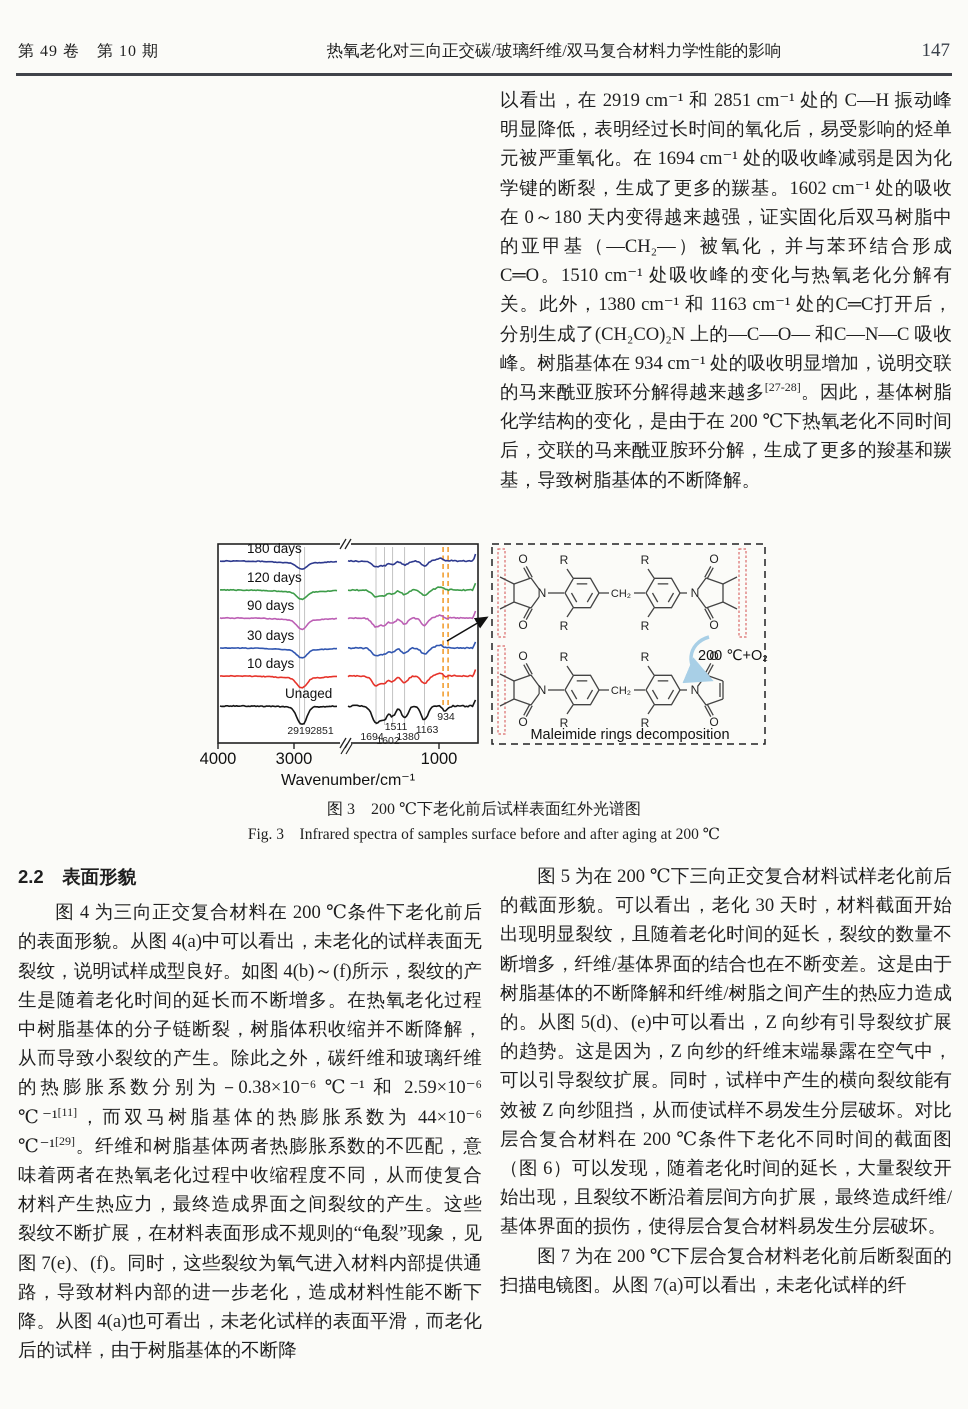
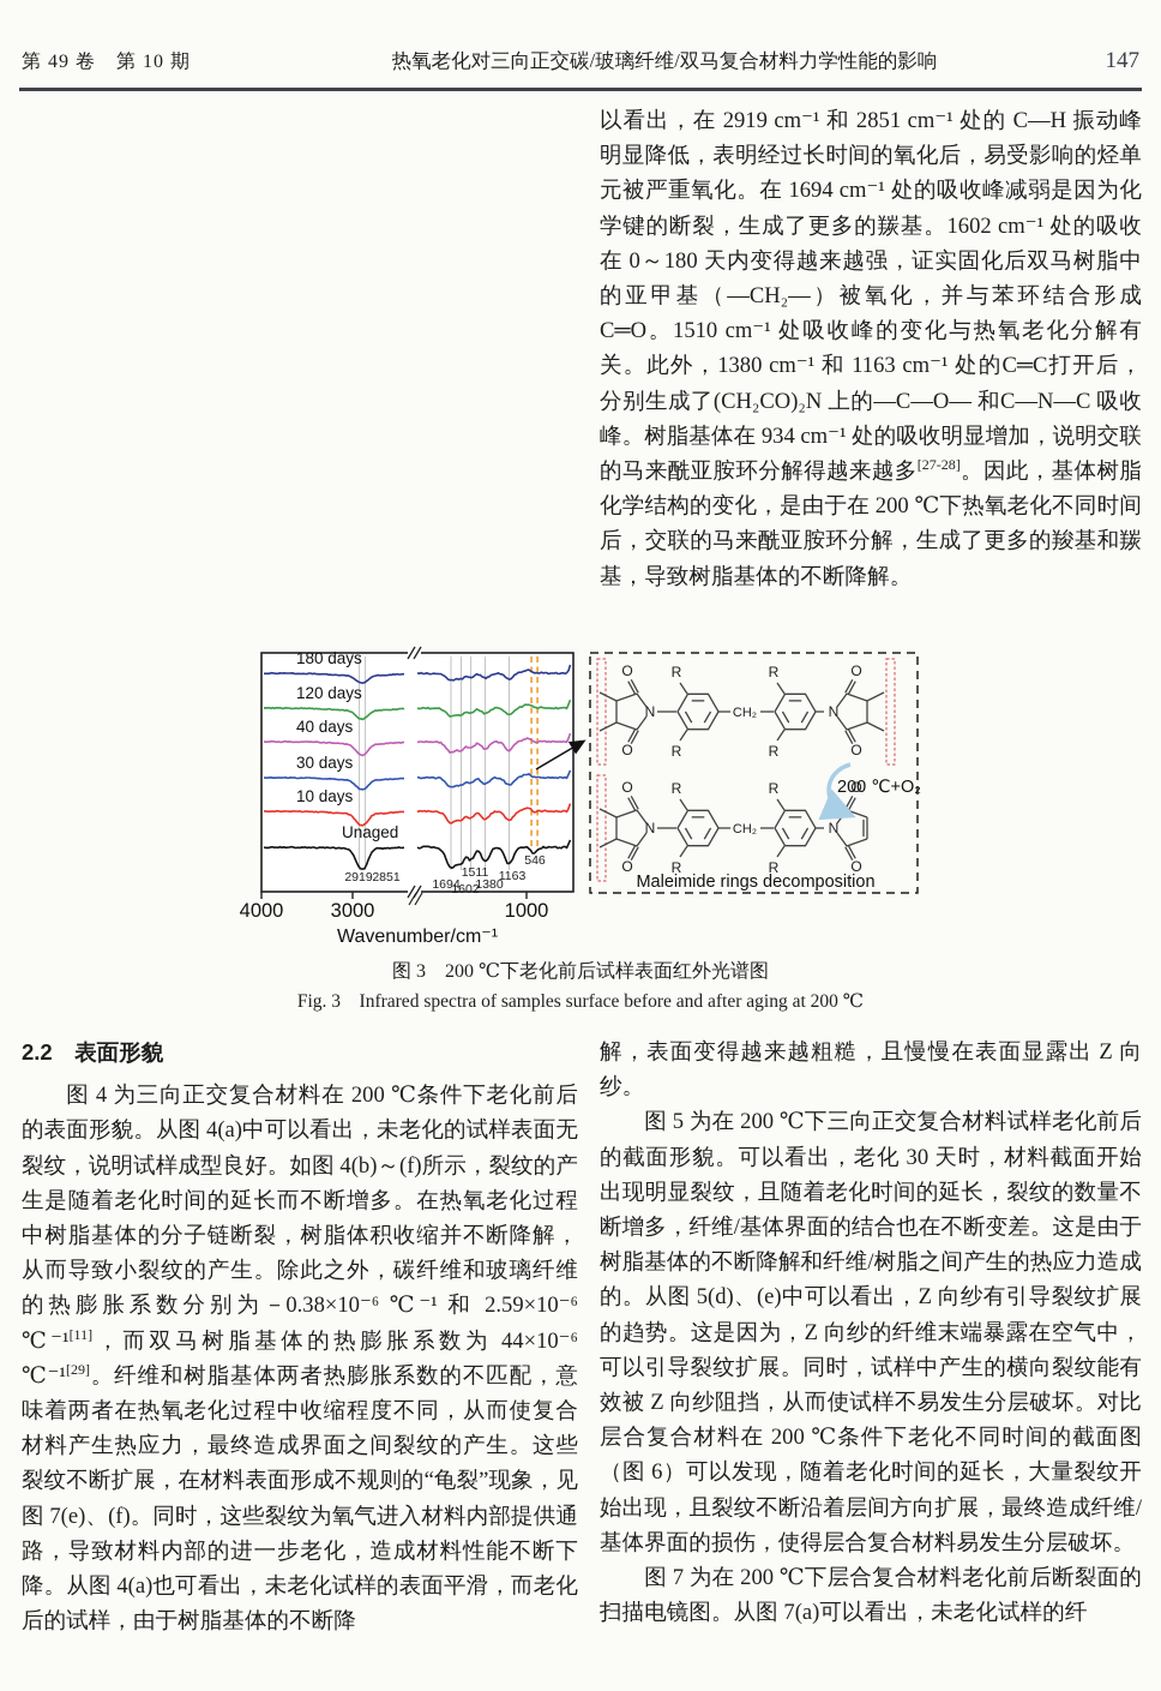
  第 49 卷 第 10 期
  热氧老化对三向正交碳/玻璃纤维/双马复合材料力学性能的影响
  147
  以看出，在 2919 cm⁻¹ 和 2851 cm⁻¹ 处的 C—H 振动峰明显降低，表明经过长时间的氧化后，易受影响的烃单元被严重氧化。在 1694 cm⁻¹ 处的吸收峰减弱是因为化学键的断裂，生成了更多的羰基。1602 cm⁻¹ 处的吸收在 0～180 天内变得越来越强，证实固化后双马树脂中的亚甲基（—CH₂—）被氧化，并与苯环结合形成C═O。1510 cm⁻¹ 处吸收峰的变化与热氧老化分解有关。此外，1380 cm⁻¹ 和 1163 cm⁻¹ 处的C═C打开后，分别生成了(CH₂CO)₂N 上的—C—O— 和C—N—C 吸收峰。树脂基体在 934 cm⁻¹ 处的吸收明显增加，说明交联的马来酰亚胺环分解得越来越多[27-28]。因此，基体树脂化学结构的变化，是由于在 200 ℃下热氧老化不同时间后，交联的马来酰亚胺环分解，生成了更多的羧基和羰基，导致树脂基体的不断降解。
  180 days
  120 days
- 90 days
+ 40 days
  30 days
  10 days
  Unaged
  4000
  3000
  1000
  Wavenumber/cm⁻¹
  2919
  2851
  1694
  1602
  1511
  1380
  1163
- 934
+ 546
  N
  O
  O
  R
  R
  CH₂
  R
  R
  N
  O
  O
  N
  O
  O
  R
  R
  CH₂
  R
  R
  N
  O
  O
  200 ℃+O₂
  Maleimide rings decomposition
  图 3 200 ℃下老化前后试样表面红外光谱图
  Fig. 3 Infrared spectra of samples surface before and after aging at 200 ℃
  2.2 表面形貌
  图 4 为三向正交复合材料在 200 ℃条件下老化前后的表面形貌。从图 4(a)中可以看出，未老化的试样表面无裂纹，说明试样成型良好。如图 4(b)～(f)所示，裂纹的产生是随着老化时间的延长而不断增多。在热氧老化过程中树脂基体的分子链断裂，树脂体积收缩并不断降解，从而导致小裂纹的产生。除此之外，碳纤维和玻璃纤维的热膨胀系数分别为－0.38×10⁻⁶ ℃⁻¹ 和 2.59×10⁻⁶ ℃⁻¹[11]，而双马树脂基体的热膨胀系数为 44×10⁻⁶ ℃⁻¹[29]。纤维和树脂基体两者热膨胀系数的不匹配，意味着两者在热氧老化过程中收缩程度不同，从而使复合材料产生热应力，最终造成界面之间裂纹的产生。这些裂纹不断扩展，在材料表面形成不规则的“龟裂”现象，见图 7(e)、(f)。同时，这些裂纹为氧气进入材料内部提供通路，导致材料内部的进一步老化，造成材料性能不断下降。从图 4(a)也可看出，未老化试样的表面平滑，而老化后的试样，由于树脂基体的不断降
+ 解，表面变得越来越粗糙，且慢慢在表面显露出 Z 向纱。
  图 5 为在 200 ℃下三向正交复合材料试样老化前后的截面形貌。可以看出，老化 30 天时，材料截面开始出现明显裂纹，且随着老化时间的延长，裂纹的数量不断增多，纤维/基体界面的结合也在不断变差。这是由于树脂基体的不断降解和纤维/树脂之间产生的热应力造成的。从图 5(d)、(e)中可以看出，Z 向纱有引导裂纹扩展的趋势。这是因为，Z 向纱的纤维末端暴露在空气中，可以引导裂纹扩展。同时，试样中产生的横向裂纹能有效被 Z 向纱阻挡，从而使试样不易发生分层破坏。对比层合复合材料在 200 ℃条件下老化不同时间的截面图（图 6）可以发现，随着老化时间的延长，大量裂纹开始出现，且裂纹不断沿着层间方向扩展，最终造成纤维/基体界面的损伤，使得层合复合材料易发生分层破坏。
  图 7 为在 200 ℃下层合复合材料老化前后断裂面的扫描电镜图。从图 7(a)可以看出，未老化试样的纤
